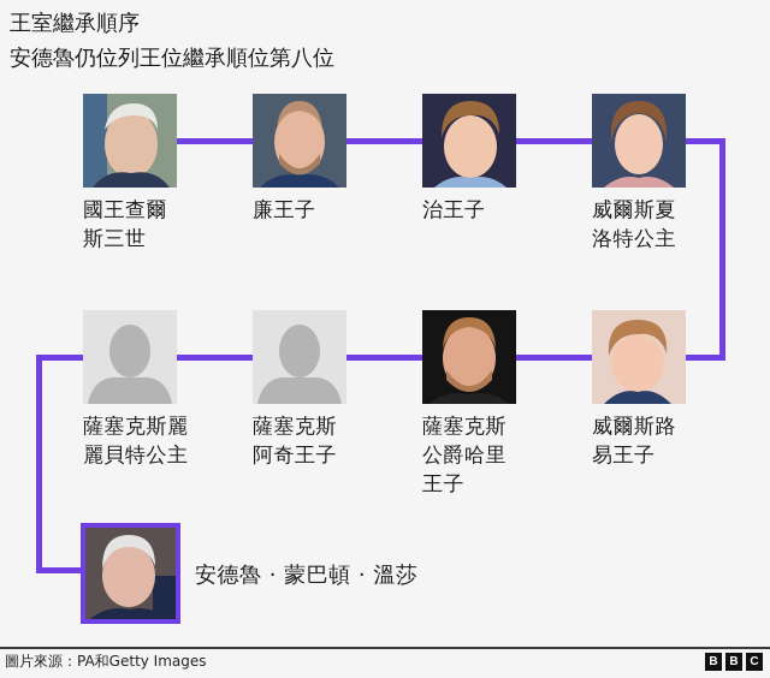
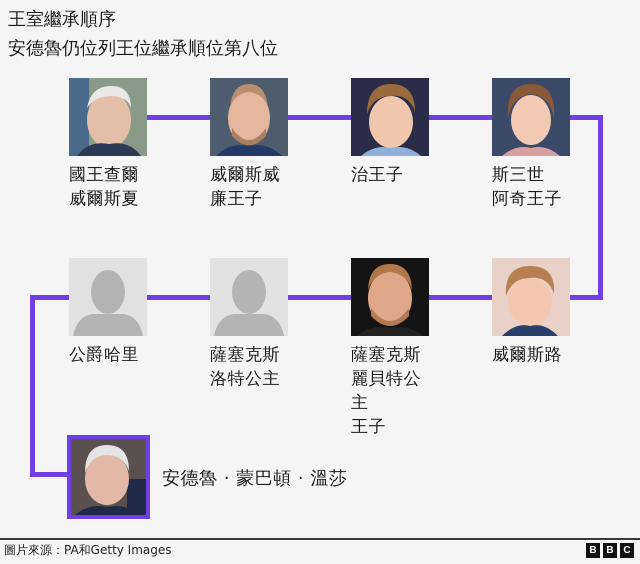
  王室繼承順序
  安德魯仍位列王位繼承順位第八位
  國王查爾
- 斯三世
+ 威爾斯夏
+ 威爾斯威
  廉王子
  治王子
- 威爾斯夏
+ 斯三世
- 洛特公主
+ 阿奇王子
- 薩塞克斯麗
- 麗貝特公主
+ 公爵哈里
  薩塞克斯
- 阿奇王子
+ 洛特公主
  薩塞克斯
- 公爵哈里
+ 麗貝特公主
  王子
  威爾斯路
- 易王子
  安德魯 · 蒙巴頓 · 溫莎
  圖片來源：PA和Getty Images
  B
  B
  C
